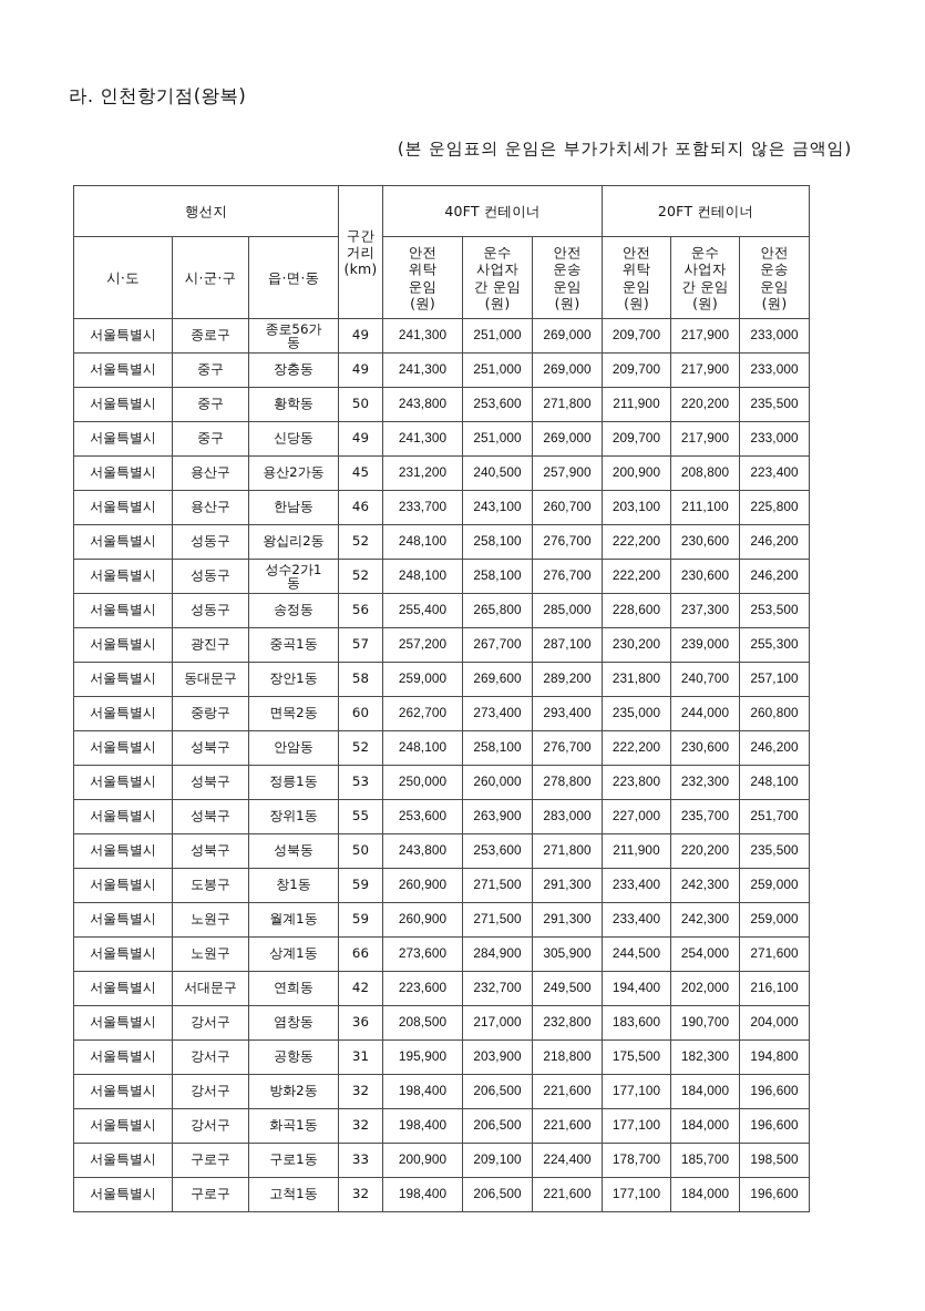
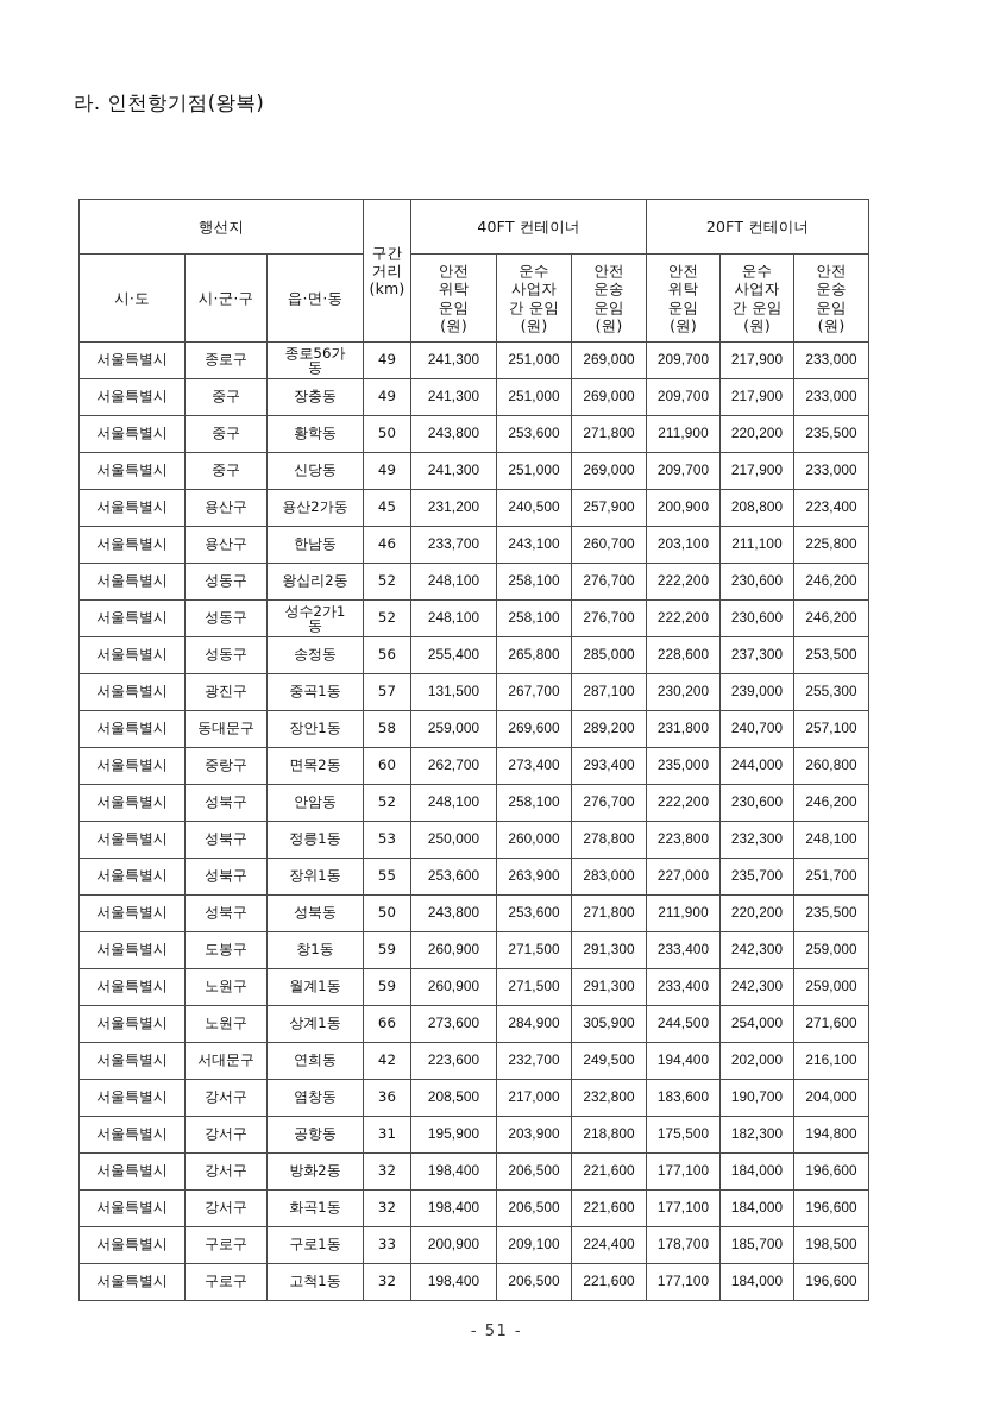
  라. 인천항기점(왕복)
- (본 운임표의 운임은 부가가치세가 포함되지 않은 금액임)
  행선지	구간 거리 (km)	40FT 컨테이너	20FT 컨테이너
  시·도	시·군·구	읍·면·동	안전 위탁 운임 (원)	운수 사업자 간 운임 (원)	안전 운송 운임 (원)	안전 위탁 운임 (원)	운수 사업자 간 운임 (원)	안전 운송 운임 (원)
  서울특별시	종로구	종로56가동	49	241,300	251,000	269,000	209,700	217,900	233,000
  서울특별시	중구	장충동	49	241,300	251,000	269,000	209,700	217,900	233,000
  서울특별시	중구	황학동	50	243,800	253,600	271,800	211,900	220,200	235,500
  서울특별시	중구	신당동	49	241,300	251,000	269,000	209,700	217,900	233,000
  서울특별시	용산구	용산2가동	45	231,200	240,500	257,900	200,900	208,800	223,400
  서울특별시	용산구	한남동	46	233,700	243,100	260,700	203,100	211,100	225,800
  서울특별시	성동구	왕십리2동	52	248,100	258,100	276,700	222,200	230,600	246,200
  서울특별시	성동구	성수2가1동	52	248,100	258,100	276,700	222,200	230,600	246,200
  서울특별시	성동구	송정동	56	255,400	265,800	285,000	228,600	237,300	253,500
- 서울특별시	광진구	중곡1동	57	257,200	267,700	287,100	230,200	239,000	255,300
+ 서울특별시	광진구	중곡1동	57	131,500	267,700	287,100	230,200	239,000	255,300
  서울특별시	동대문구	장안1동	58	259,000	269,600	289,200	231,800	240,700	257,100
  서울특별시	중랑구	면목2동	60	262,700	273,400	293,400	235,000	244,000	260,800
  서울특별시	성북구	안암동	52	248,100	258,100	276,700	222,200	230,600	246,200
  서울특별시	성북구	정릉1동	53	250,000	260,000	278,800	223,800	232,300	248,100
  서울특별시	성북구	장위1동	55	253,600	263,900	283,000	227,000	235,700	251,700
  서울특별시	성북구	성북동	50	243,800	253,600	271,800	211,900	220,200	235,500
  서울특별시	도봉구	창1동	59	260,900	271,500	291,300	233,400	242,300	259,000
  서울특별시	노원구	월계1동	59	260,900	271,500	291,300	233,400	242,300	259,000
  서울특별시	노원구	상계1동	66	273,600	284,900	305,900	244,500	254,000	271,600
  서울특별시	서대문구	연희동	42	223,600	232,700	249,500	194,400	202,000	216,100
  서울특별시	강서구	염창동	36	208,500	217,000	232,800	183,600	190,700	204,000
  서울특별시	강서구	공항동	31	195,900	203,900	218,800	175,500	182,300	194,800
  서울특별시	강서구	방화2동	32	198,400	206,500	221,600	177,100	184,000	196,600
  서울특별시	강서구	화곡1동	32	198,400	206,500	221,600	177,100	184,000	196,600
  서울특별시	구로구	구로1동	33	200,900	209,100	224,400	178,700	185,700	198,500
  서울특별시	구로구	고척1동	32	198,400	206,500	221,600	177,100	184,000	196,600
+ - 51 -
